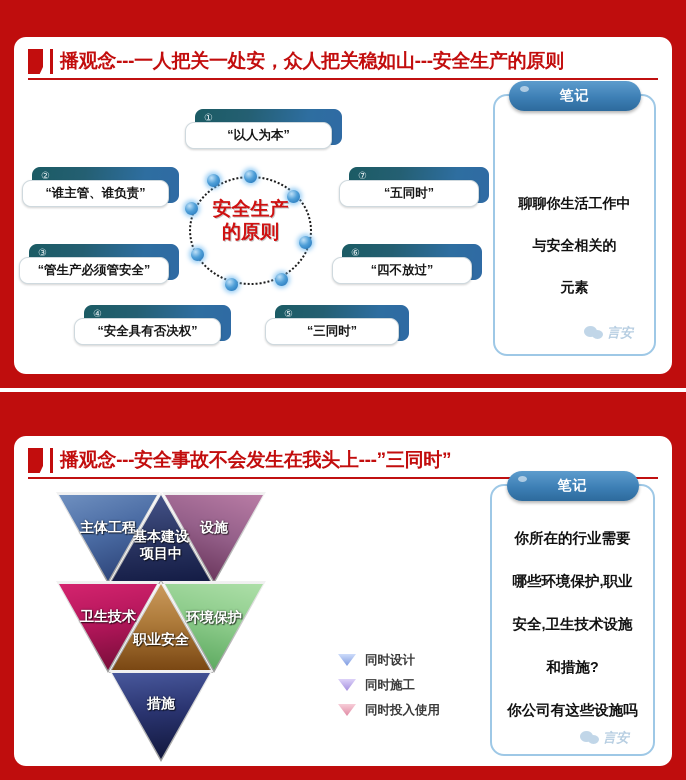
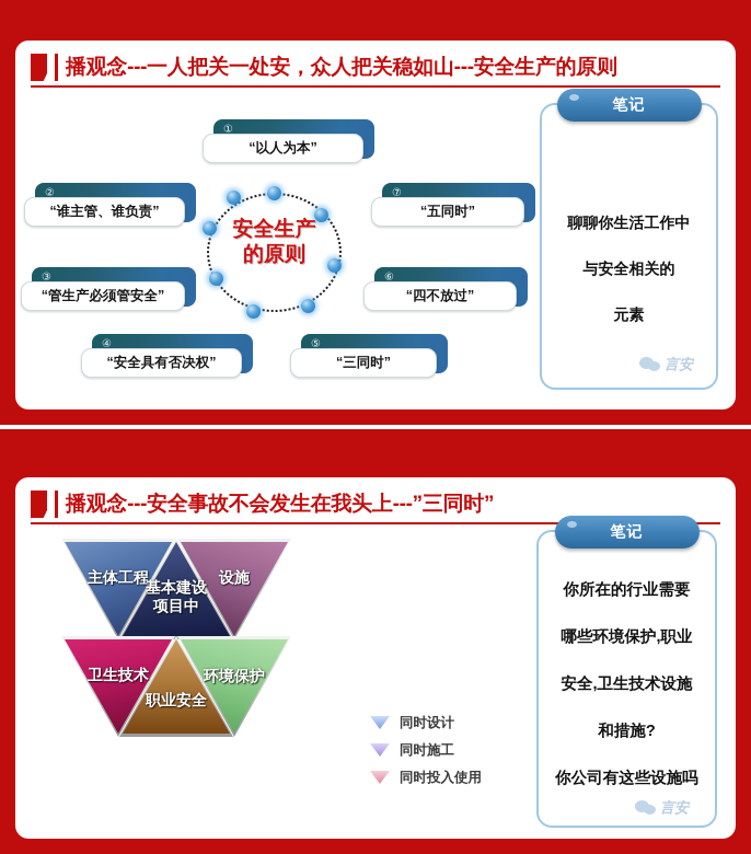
  播观念---一人把关一处安，众人把关稳如山---安全生产的原则
  ①
  “以人为本”
  ②
  “谁主管、谁负责”
  ③
  “管生产必须管安全”
  ④
  “安全具有否决权”
  ⑤
  “三同时”
  ⑥
  “四不放过”
  ⑦
  “五同时”
  安全生产
  的原则
  笔记
  聊聊你生活工作中
  与安全相关的
  元素
  言安
  播观念---安全事故不会发生在我头上---”三同时”
  主体工程
  基本建设
  项目中
  设施
  卫生技术
  职业安全
  环境保护
- 措施
  同时设计
  同时施工
  同时投入使用
  笔记
  你所在的行业需要
  哪些环境保护,职业
  安全,卫生技术设施
  和措施?
  你公司有这些设施吗
  言安
